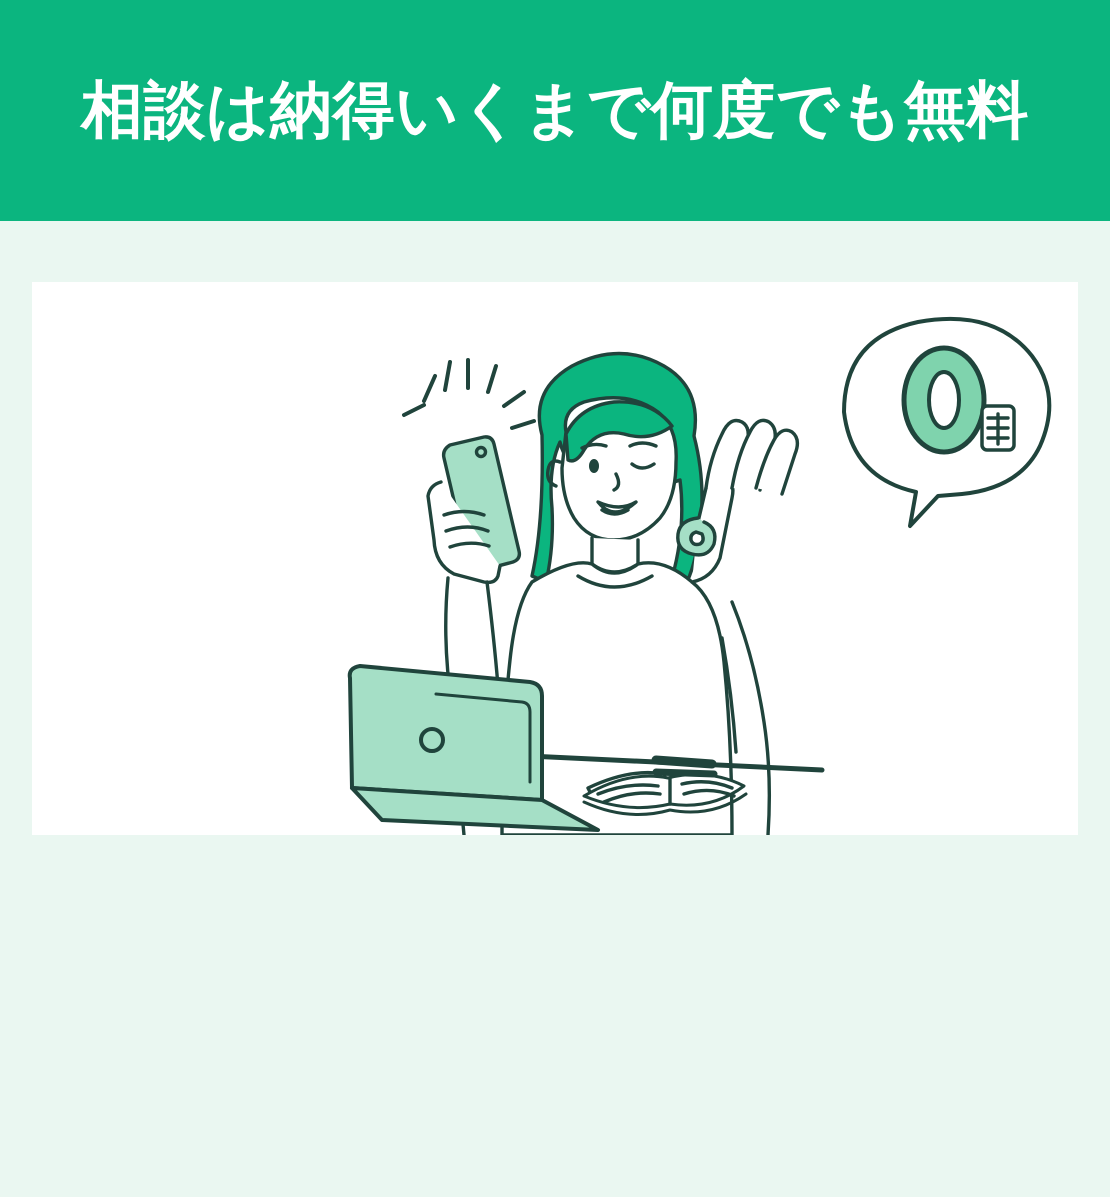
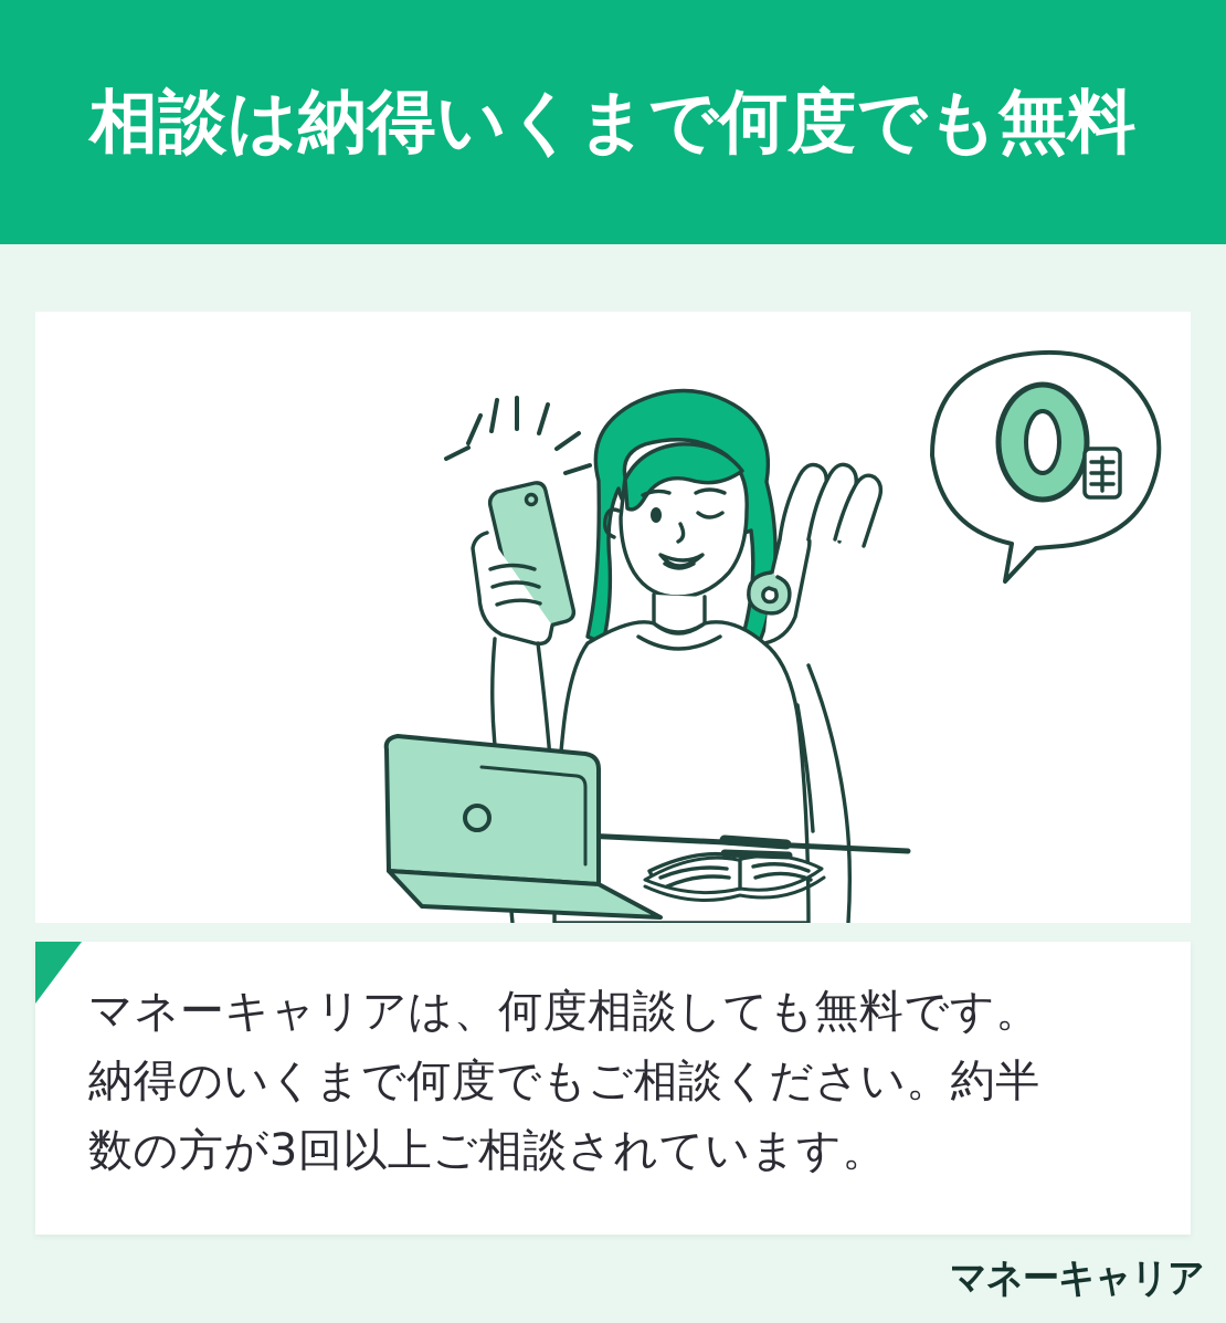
  相談は納得いくまで何度でも無料
+ マネーキャリアは、何度相談しても無料です。
+ 納得のいくまで何度でもご相談ください。約半
+ 数の方が3回以上ご相談されています。
+ マネーキャリア
